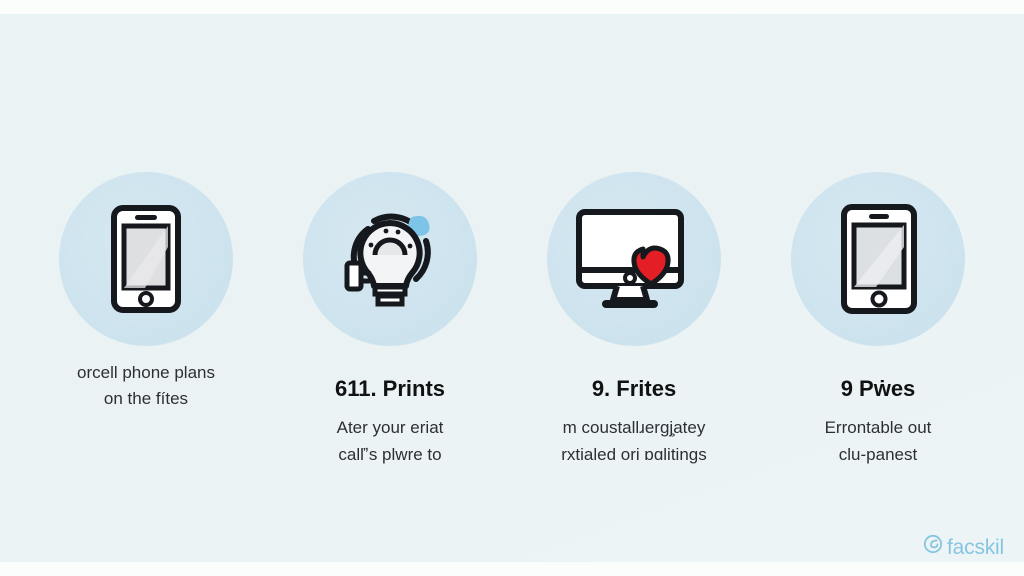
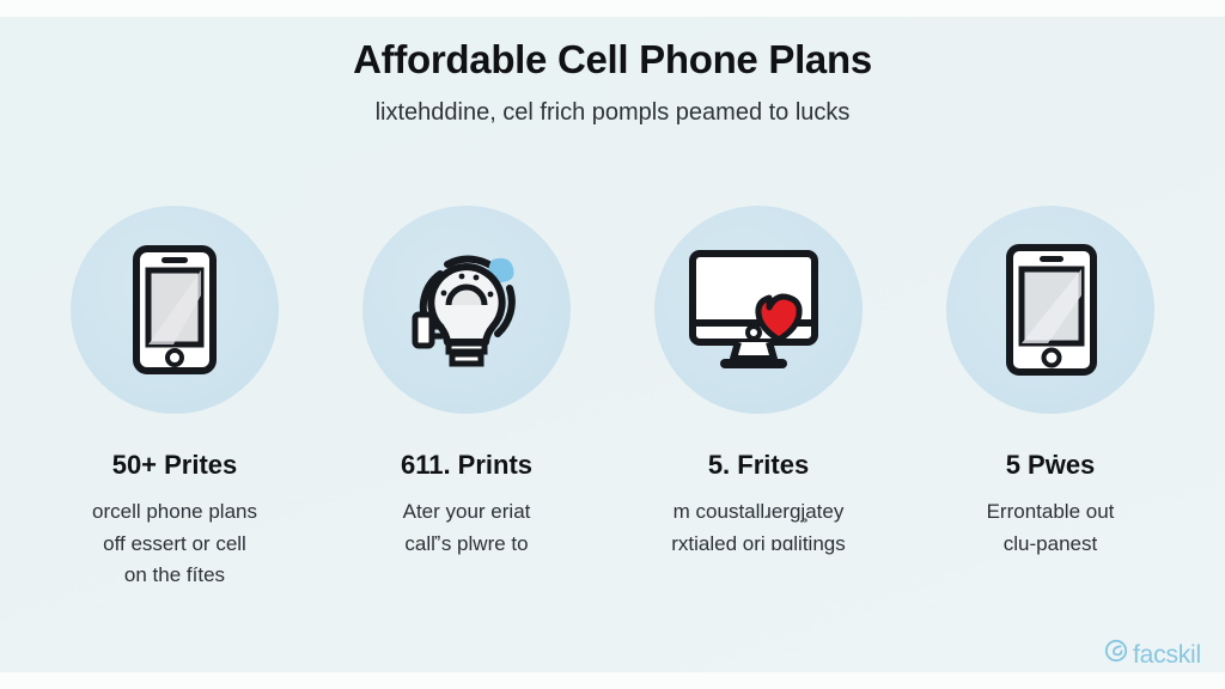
+ Affordable Cell Phone Plans
+ lixtehddine, cel frich pompls peamed to lucks
+ 50+ Prites
  orcell phone plans
+ off essert or cell
  on the fítes
  611. Prints
  Ater your eriat
  calľʼs plwre to
- 9. Frites
+ 5. Frites
  m coustallɹergj̧atey
  rxtialed ori ɒɑlitings
- 9 Pẇes
+ 5 Pẇes
  Errontable out
  clu-panest
  facskil
